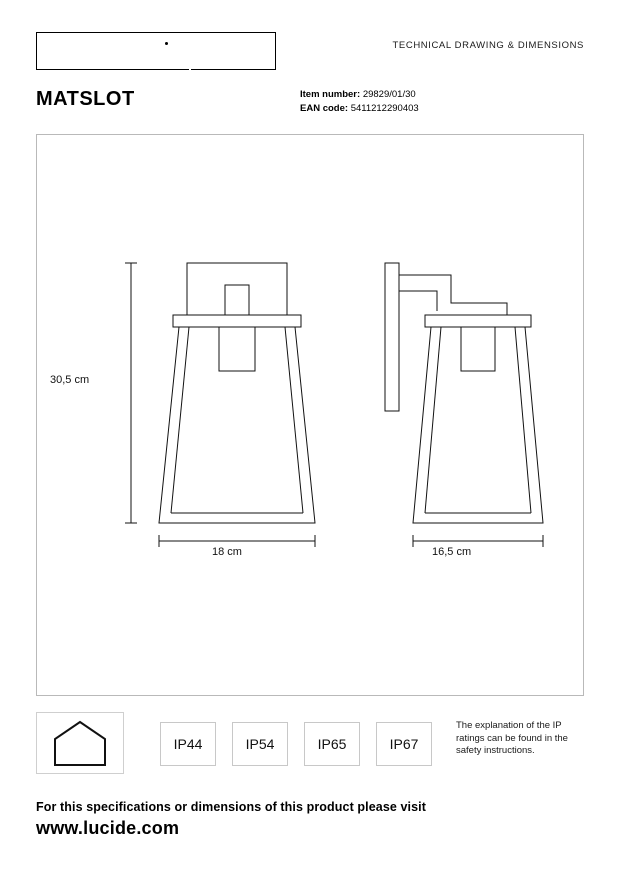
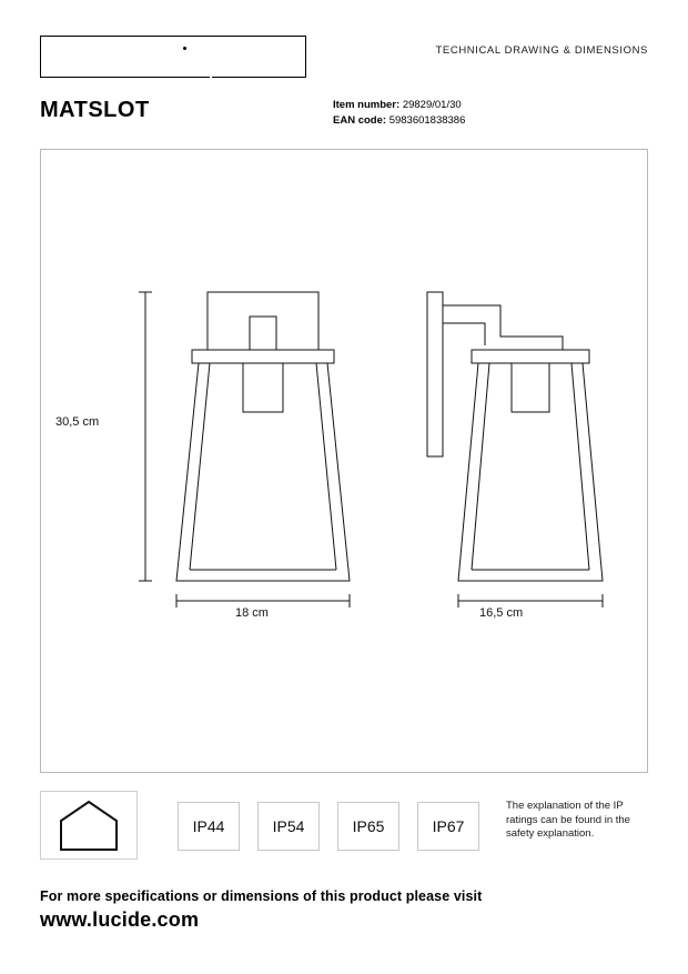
  TECHNICAL DRAWING & DIMENSIONS
  MATSLOT
  Item number: 29829/01/30
- EAN code: 5411212290403
+ EAN code: 5983601838386
  30,5 cm
  18 cm
  16,5 cm
  IP44
  IP54
  IP65
  IP67
- The explanation of the IP ratings can be found in the safety instructions.
+ The explanation of the IP ratings can be found in the safety explanation.
- For this specifications or dimensions of this product please visit
+ For more specifications or dimensions of this product please visit
  www.lucide.com
